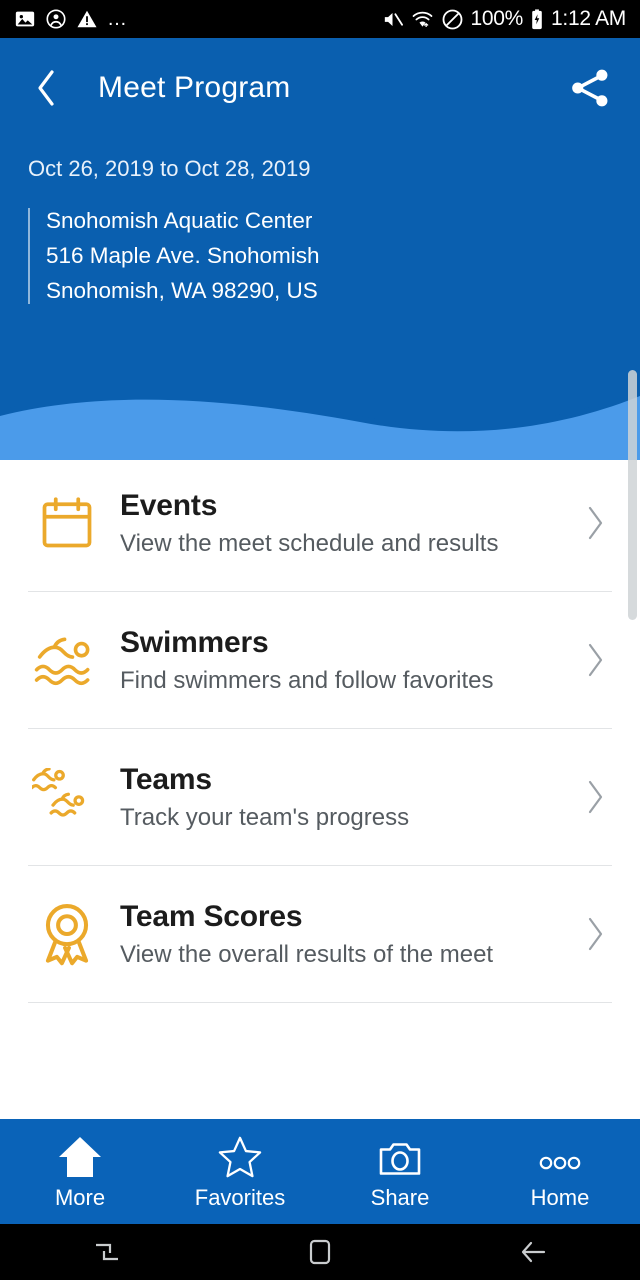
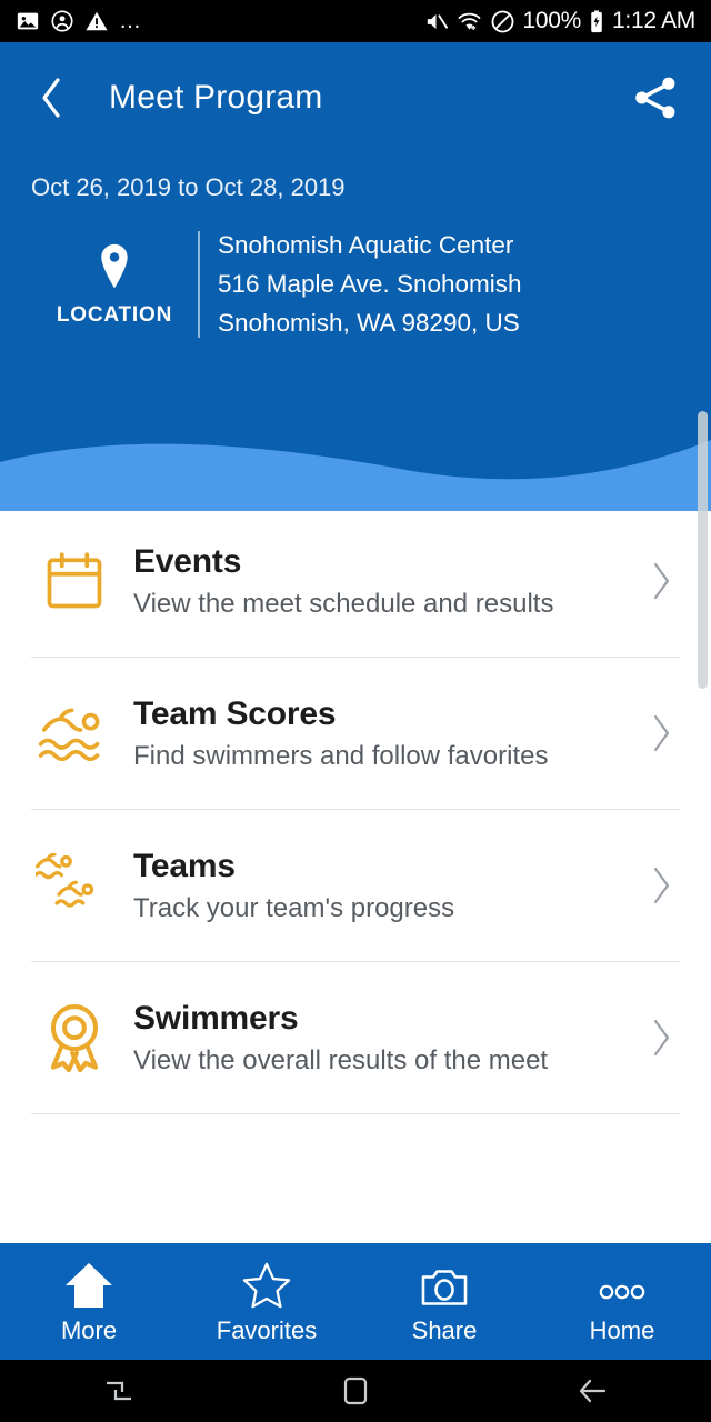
  …
  100%
  1:12 AM
  Meet Program
  Oct 26, 2019 to Oct 28, 2019
+ LOCATION
  Snohomish Aquatic Center
  516 Maple Ave. Snohomish
  Snohomish, WA 98290, US
  Events
  View the meet schedule and results
- Swimmers
+ Team Scores
  Find swimmers and follow favorites
  Teams
  Track your team's progress
- Team Scores
+ Swimmers
  View the overall results of the meet
  More
  Favorites
  Share
  Home
